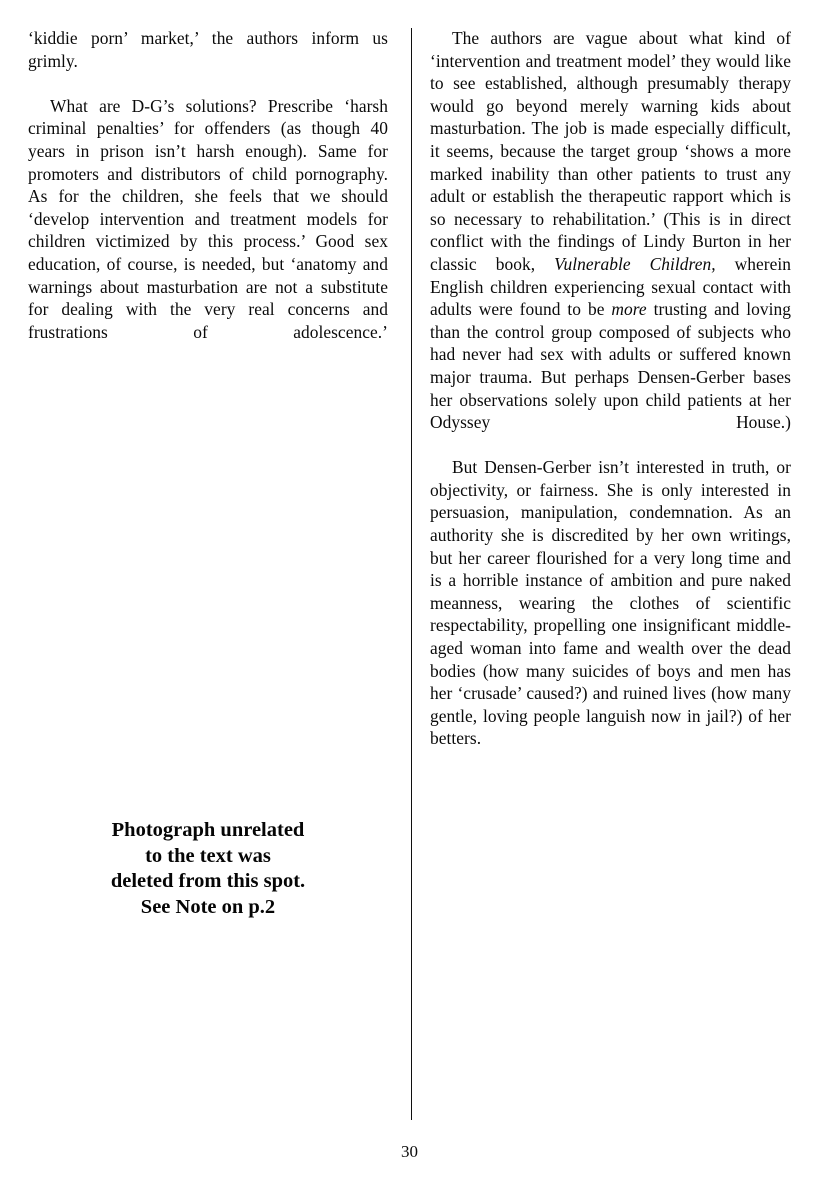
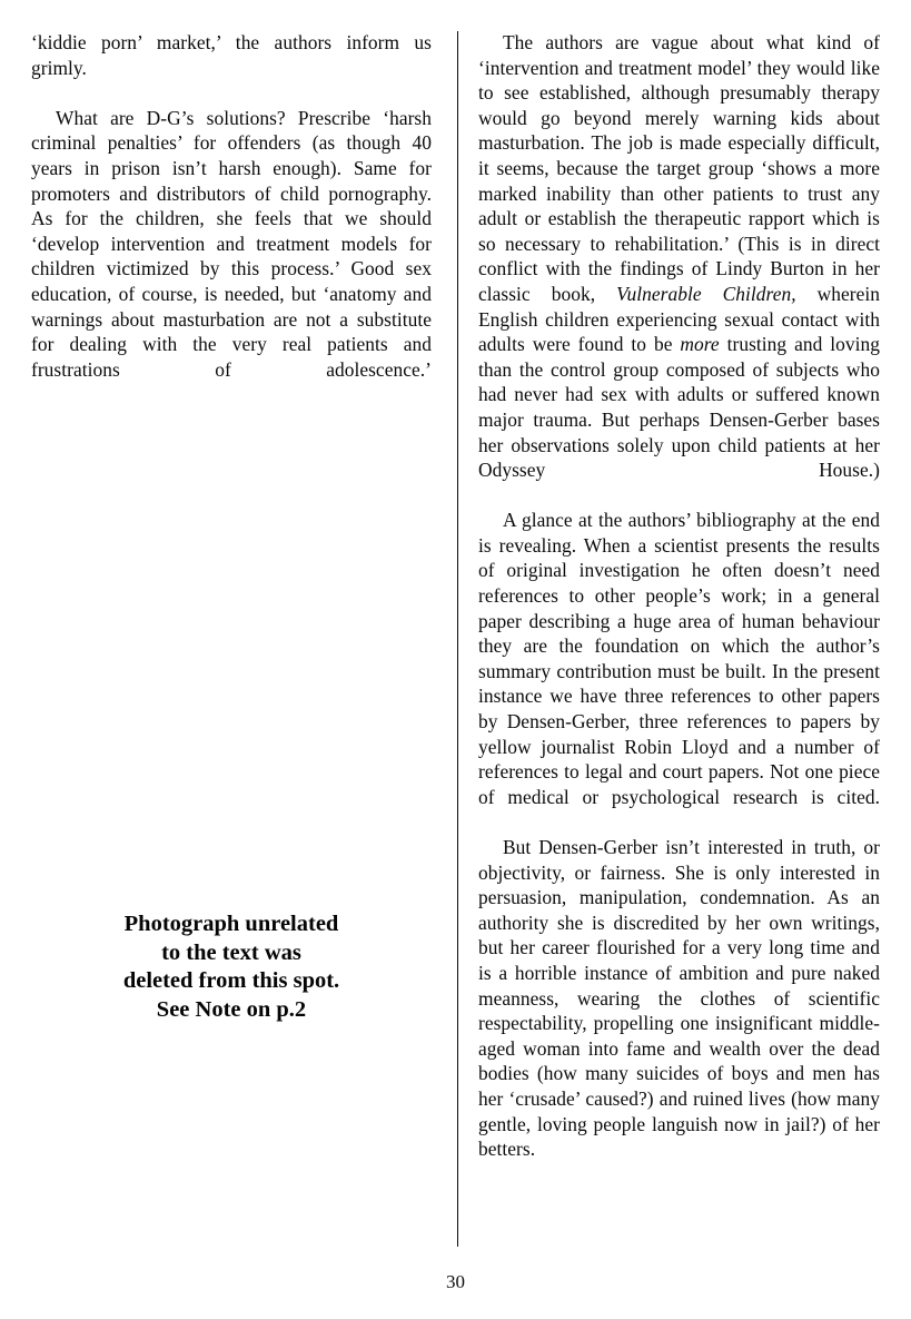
  ‘kiddie porn’ market,’ the authors inform us grimly.
- What are D-G’s solutions? Prescribe ‘harsh criminal penalties’ for offenders (as though 40 years in prison isn’t harsh enough). Same for promoters and distributors of child pornography. As for the children, she feels that we should ‘develop intervention and treatment models for children victimized by this process.’ Good sex education, of course, is needed, but ‘anatomy and warnings about masturbation are not a substitute for dealing with the very real concerns and frustrations of adolescence.’
+ What are D-G’s solutions? Prescribe ‘harsh criminal penalties’ for offenders (as though 40 years in prison isn’t harsh enough). Same for promoters and distributors of child pornography. As for the children, she feels that we should ‘develop intervention and treatment models for children victimized by this process.’ Good sex education, of course, is needed, but ‘anatomy and warnings about masturbation are not a substitute for dealing with the very real patients and frustrations of adolescence.’
  The authors are vague about what kind of ‘intervention and treatment model’ they would like to see established, although presumably therapy would go beyond merely warning kids about masturbation. The job is made especially difficult, it seems, because the target group ‘shows a more marked inability than other patients to trust any adult or establish the therapeutic rapport which is so necessary to rehabilitation.’ (This is in direct conflict with the findings of Lindy Burton in her classic book, Vulnerable Children, wherein English children experiencing sexual contact with adults were found to be more trusting and loving than the control group composed of subjects who had never had sex with adults or suffered known major trauma. But perhaps Densen-Gerber bases her observations solely upon child patients at her Odyssey House.)
+ A glance at the authors’ bibliography at the end is revealing. When a scientist presents the results of original investigation he often doesn’t need references to other people’s work; in a general paper describing a huge area of human behaviour they are the foundation on which the author’s summary contribution must be built. In the present instance we have three references to other papers by Densen-Gerber, three references to papers by yellow journalist Robin Lloyd and a number of references to legal and court papers. Not one piece of medical or psychological research is cited.
  But Densen-Gerber isn’t interested in truth, or objectivity, or fairness. She is only interested in persuasion, manipulation, condemnation. As an authority she is discredited by her own writings, but her career flourished for a very long time and is a horrible instance of ambition and pure naked meanness, wearing the clothes of scientific respectability, propelling one insignificant middle-aged woman into fame and wealth over the dead bodies (how many suicides of boys and men has her ‘crusade’ caused?) and ruined lives (how many gentle, loving people languish now in jail?) of her betters.
  Photograph unrelated
  to the text was
  deleted from this spot.
  See Note on p.2
  30
